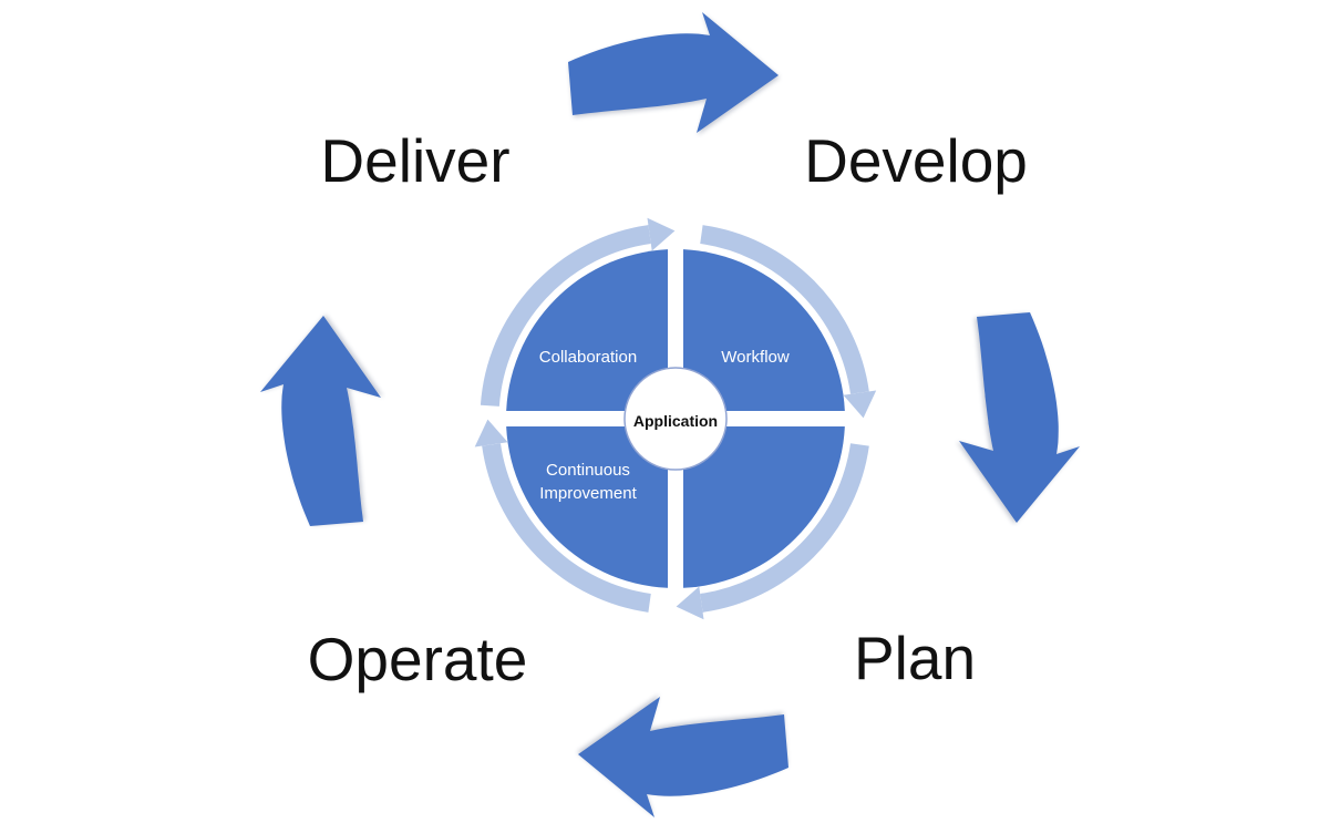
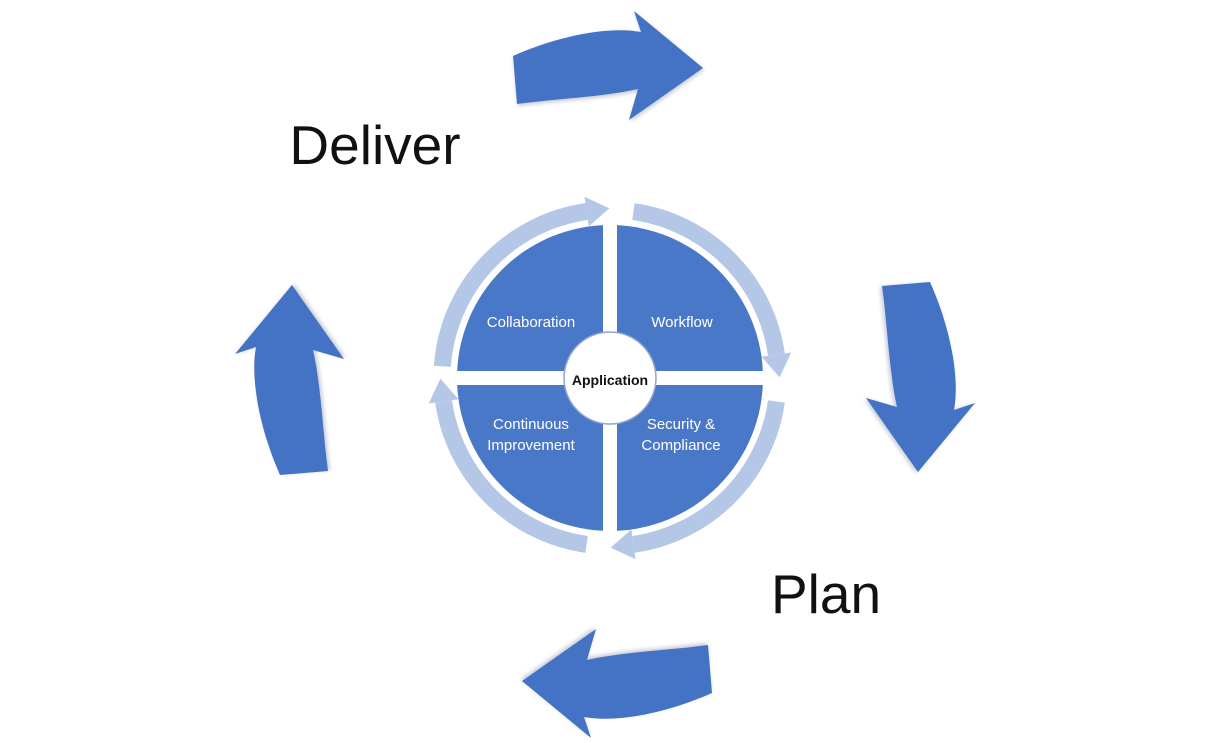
  Deliver
- Develop
  Plan
- Operate
  Collaboration
  Workflow
  Continuous Improvement
+ Security & Compliance
  Application
